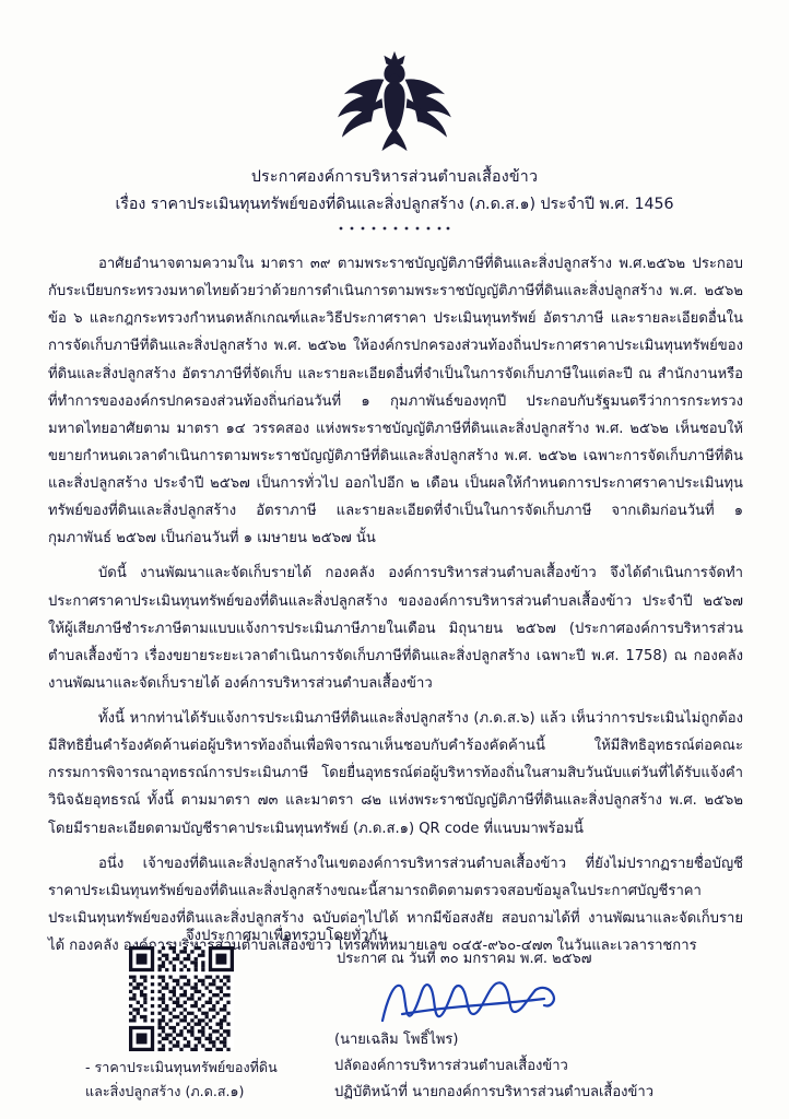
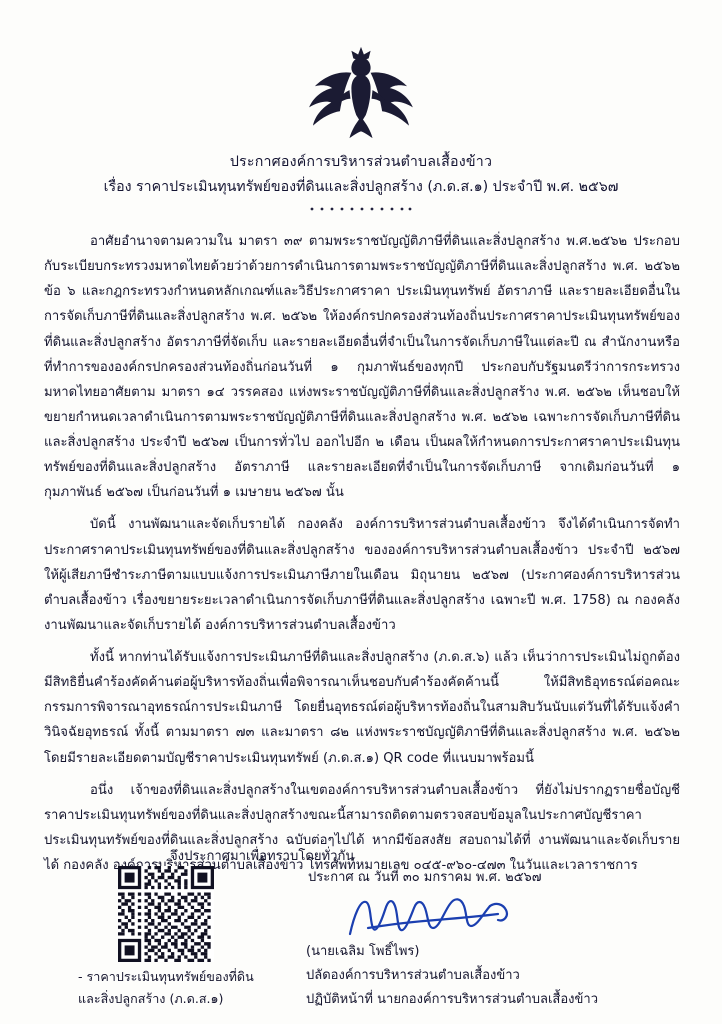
  ประกาศองค์การบริหารส่วนตำบลเสื้องข้าว
- เรื่อง ราคาประเมินทุนทรัพย์ของที่ดินและสิ่งปลูกสร้าง (ภ.ด.ส.๑) ประจำปี พ.ศ. 1456
+ เรื่อง ราคาประเมินทุนทรัพย์ของที่ดินและสิ่งปลูกสร้าง (ภ.ด.ส.๑) ประจำปี พ.ศ. ๒๕๖๗
  อาศัยอำนาจตามความใน มาตรา ๓๙ ตามพระราชบัญญัติภาษีที่ดินและสิ่งปลูกสร้าง พ.ศ.๒๕๖๒ ประกอบกับระเบียบกระทรวงมหาดไทยด้วยว่าด้วยการดำเนินการตามพระราชบัญญัติภาษีที่ดินและสิ่งปลูกสร้าง พ.ศ. ๒๕๖๒ ข้อ ๖ และกฎกระทรวงกำหนดหลักเกณฑ์และวิธีประกาศราคา ประเมินทุนทรัพย์ อัตราภาษี และรายละเอียดอื่นในการจัดเก็บภาษีที่ดินและสิ่งปลูกสร้าง พ.ศ. ๒๕๖๒ ให้องค์กรปกครองส่วนท้องถิ่นประกาศราคาประเมินทุนทรัพย์ของที่ดินและสิ่งปลูกสร้าง อัตราภาษีที่จัดเก็บ และรายละเอียดอื่นที่จำเป็นในการจัดเก็บภาษีในแต่ละปี ณ สำนักงานหรือที่ทำการขององค์กรปกครองส่วนท้องถิ่นก่อนวันที่ ๑ กุมภาพันธ์ของทุกปี ประกอบกับรัฐมนตรีว่าการกระทรวงมหาดไทยอาศัยตาม มาตรา ๑๔ วรรคสอง แห่งพระราชบัญญัติภาษีที่ดินและสิ่งปลูกสร้าง พ.ศ. ๒๕๖๒ เห็นชอบให้ขยายกำหนดเวลาดำเนินการตามพระราชบัญญัติภาษีที่ดินและสิ่งปลูกสร้าง พ.ศ. ๒๕๖๒ เฉพาะการจัดเก็บภาษีที่ดินและสิ่งปลูกสร้าง ประจำปี ๒๕๖๗ เป็นการทั่วไป ออกไปอีก ๒ เดือน เป็นผลให้กำหนดการประกาศราคาประเมินทุนทรัพย์ของที่ดินและสิ่งปลูกสร้าง อัตราภาษี และรายละเอียดที่จำเป็นในการจัดเก็บภาษี จากเดิมก่อนวันที่ ๑ กุมภาพันธ์ ๒๕๖๗ เป็นก่อนวันที่ ๑ เมษายน ๒๕๖๗ นั้น
  บัดนี้ งานพัฒนาและจัดเก็บรายได้ กองคลัง องค์การบริหารส่วนตำบลเสื้องข้าว จึงได้ดำเนินการจัดทำ ประกาศราคาประเมินทุนทรัพย์ของที่ดินและสิ่งปลูกสร้าง ขององค์การบริหารส่วนตำบลเสื้องข้าว ประจำปี ๒๕๖๗ ให้ผู้เสียภาษีชำระภาษีตามแบบแจ้งการประเมินภาษีภายในเดือน มิถุนายน ๒๕๖๗ (ประกาศองค์การบริหารส่วนตำบลเสื้องข้าว เรื่องขยายระยะเวลาดำเนินการจัดเก็บภาษีที่ดินและสิ่งปลูกสร้าง เฉพาะปี พ.ศ. 1758) ณ กองคลัง งานพัฒนาและจัดเก็บรายได้ องค์การบริหารส่วนตำบลเสื้องข้าว
  ทั้งนี้ หากท่านได้รับแจ้งการประเมินภาษีที่ดินและสิ่งปลูกสร้าง (ภ.ด.ส.๖) แล้ว เห็นว่าการประเมินไม่ถูกต้อง มีสิทธิยื่นคำร้องคัดค้านต่อผู้บริหารท้องถิ่นเพื่อพิจารณาเห็นชอบกับคำร้องคัดค้านนี้ ให้มีสิทธิอุทธรณ์ต่อคณะกรรมการพิจารณาอุทธรณ์การประเมินภาษี โดยยื่นอุทธรณ์ต่อผู้บริหารท้องถิ่นในสามสิบวันนับแต่วันที่ได้รับแจ้งคำวินิจฉัยอุทธรณ์ ทั้งนี้ ตามมาตรา ๗๓ และมาตรา ๘๒ แห่งพระราชบัญญัติภาษีที่ดินและสิ่งปลูกสร้าง พ.ศ. ๒๕๖๒ โดยมีรายละเอียดตามบัญชีราคาประเมินทุนทรัพย์ (ภ.ด.ส.๑) QR code ที่แนบมาพร้อมนี้
  อนึ่ง เจ้าของที่ดินและสิ่งปลูกสร้างในเขตองค์การบริหารส่วนตำบลเสื้องข้าว ที่ยังไม่ปรากฏรายชื่อบัญชีราคาประเมินทุนทรัพย์ของที่ดินและสิ่งปลูกสร้างขณะนี้สามารถติดตามตรวจสอบข้อมูลในประกาศบัญชีราคาประเมินทุนทรัพย์ของที่ดินและสิ่งปลูกสร้าง ฉบับต่อๆไปได้ หากมีข้อสงสัย สอบถามได้ที่ งานพัฒนาและจัดเก็บรายได้ กองคลัง องค์การบริหารส่วนตำบลเสื้องข้าว โทรศัพท์หมายเลข ๐๔๕-๙๖๐-๔๗๓ ในวันและเวลาราชการ
  จึงประกาศมาเพื่อทราบโดยทั่วกัน
  - ราคาประเมินทุนทรัพย์ของที่ดิน
  และสิ่งปลูกสร้าง (ภ.ด.ส.๑)
  ประกาศ ณ วันที่ ๓๐ มกราคม พ.ศ. ๒๕๖๗
  (นายเฉลิม โพธิ์ไพร)
  ปลัดองค์การบริหารส่วนตำบลเสื้องข้าว
  ปฏิบัติหน้าที่ นายกองค์การบริหารส่วนตำบลเสื้องข้าว
